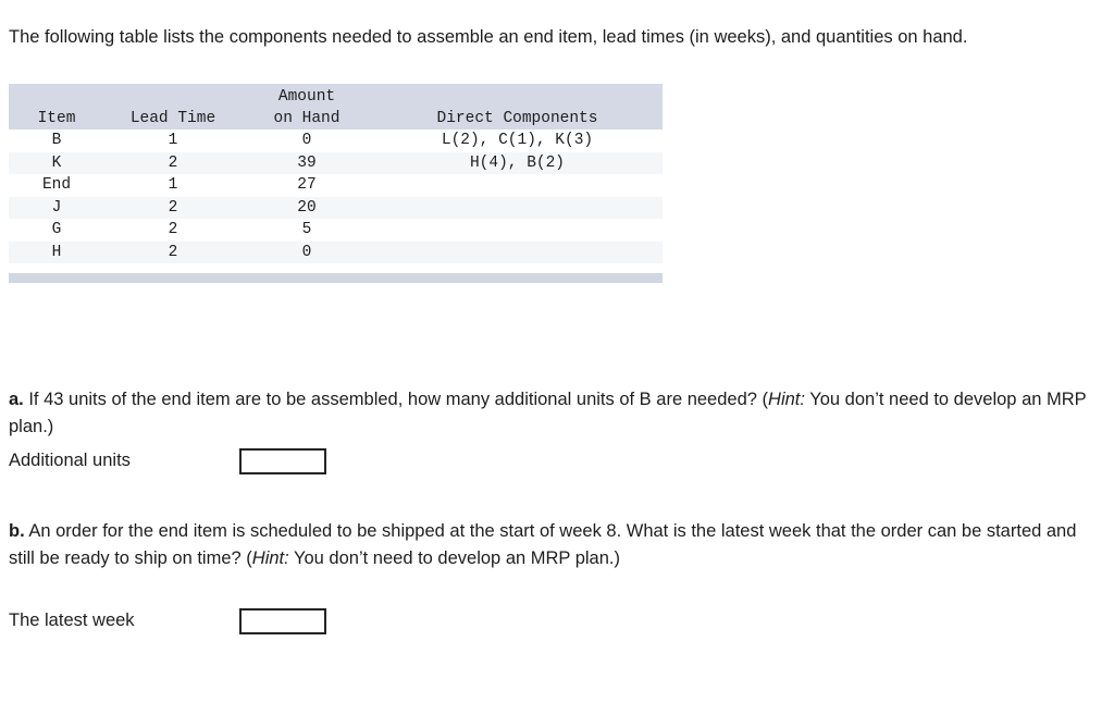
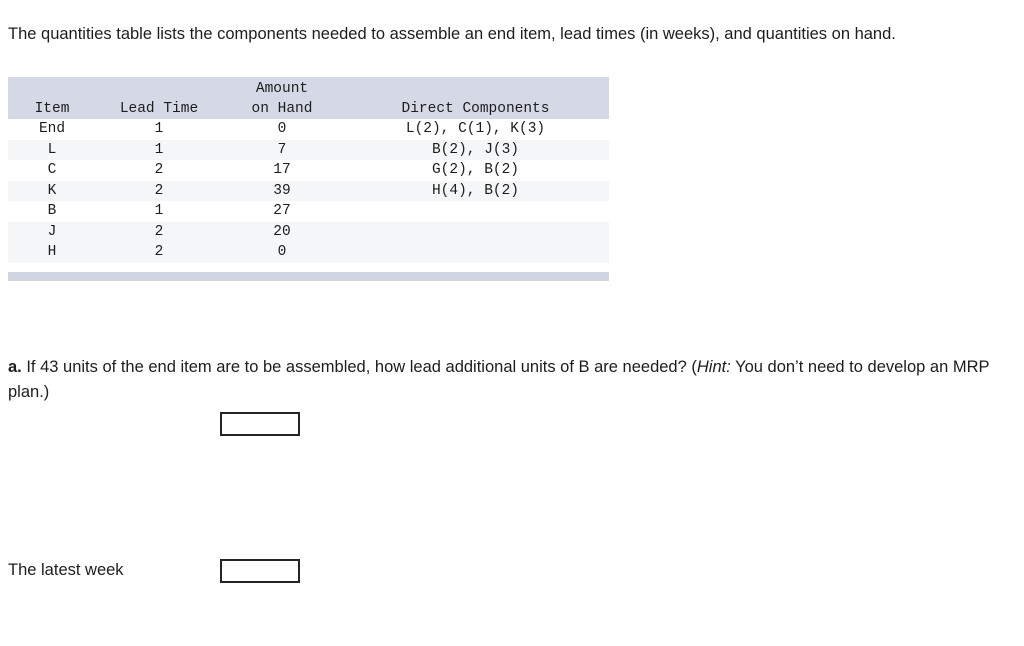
- The following table lists the components needed to assemble an end item, lead times (in weeks), and quantities on hand.
+ The quantities table lists the components needed to assemble an end item, lead times (in weeks), and quantities on hand.
  Item	Lead Time	Amount on Hand	Direct Components
- B	1	0	L(2), C(1), K(3)
+ End	1	0	L(2), C(1), K(3)
+ L	1	7	B(2), J(3)
+ C	2	17	G(2), B(2)
  K	2	39	H(4), B(2)
- End	1	27
+ B	1	27
  J	2	20
- G	2	5
  H	2	0
- a. If 43 units of the end item are to be assembled, how many additional units of B are needed? (Hint: You don’t need to develop an MRP plan.)
+ a. If 43 units of the end item are to be assembled, how lead additional units of B are needed? (Hint: You don’t need to develop an MRP plan.)
- Additional units
- b. An order for the end item is scheduled to be shipped at the start of week 8. What is the latest week that the order can be started and still be ready to ship on time? (Hint: You don’t need to develop an MRP plan.)
  The latest week
